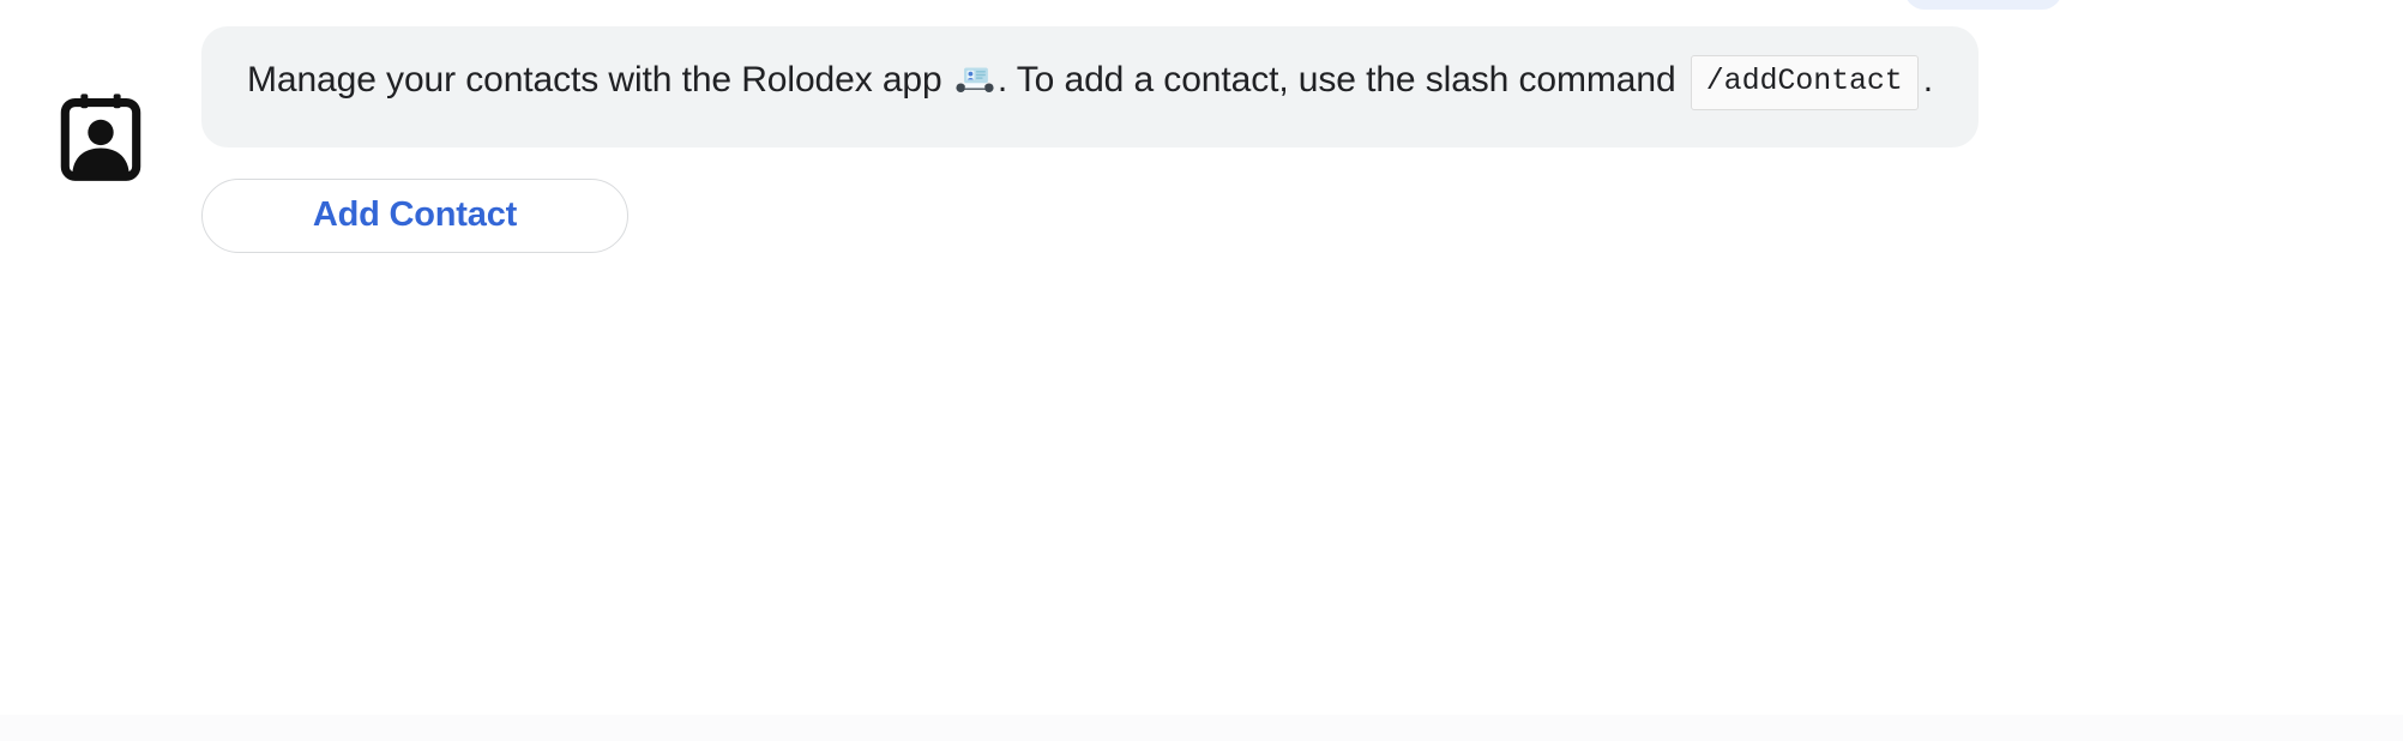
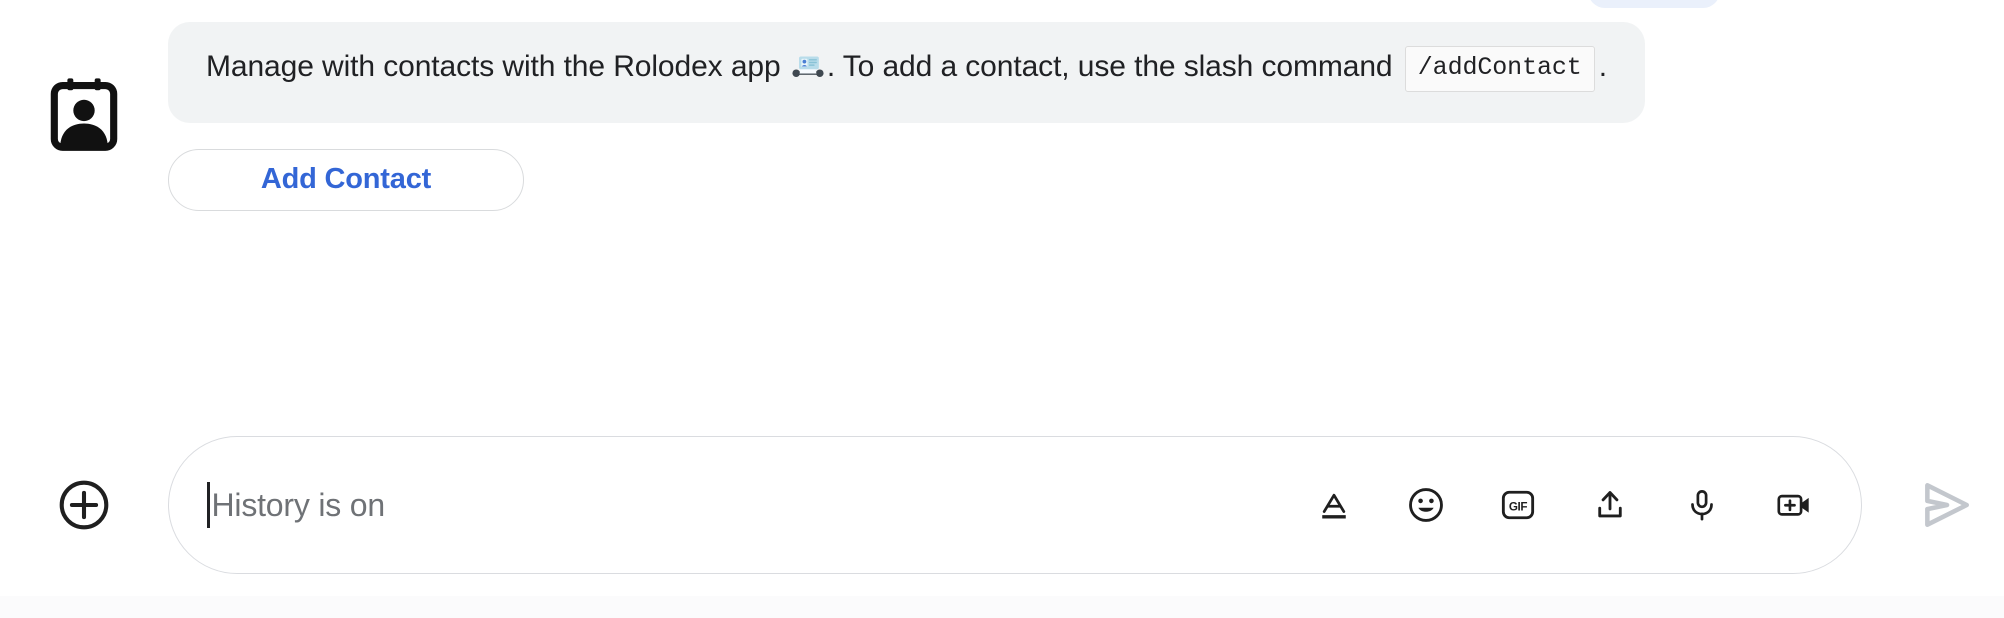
- Manage your contacts with the Rolodex app . To add a contact, use the slash command /addContact .
+ Manage with contacts with the Rolodex app . To add a contact, use the slash command /addContact .
  Add Contact
+ History is on
+ GIF
